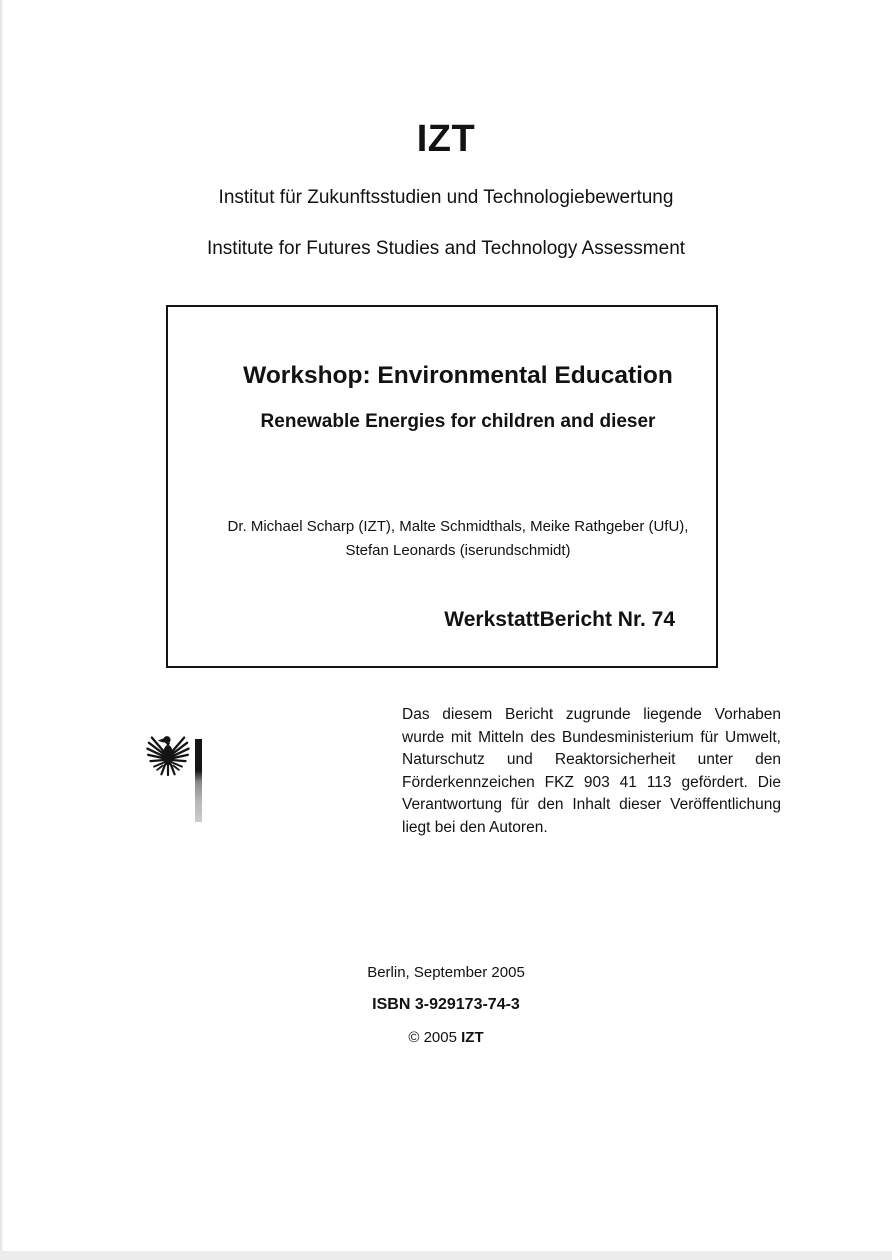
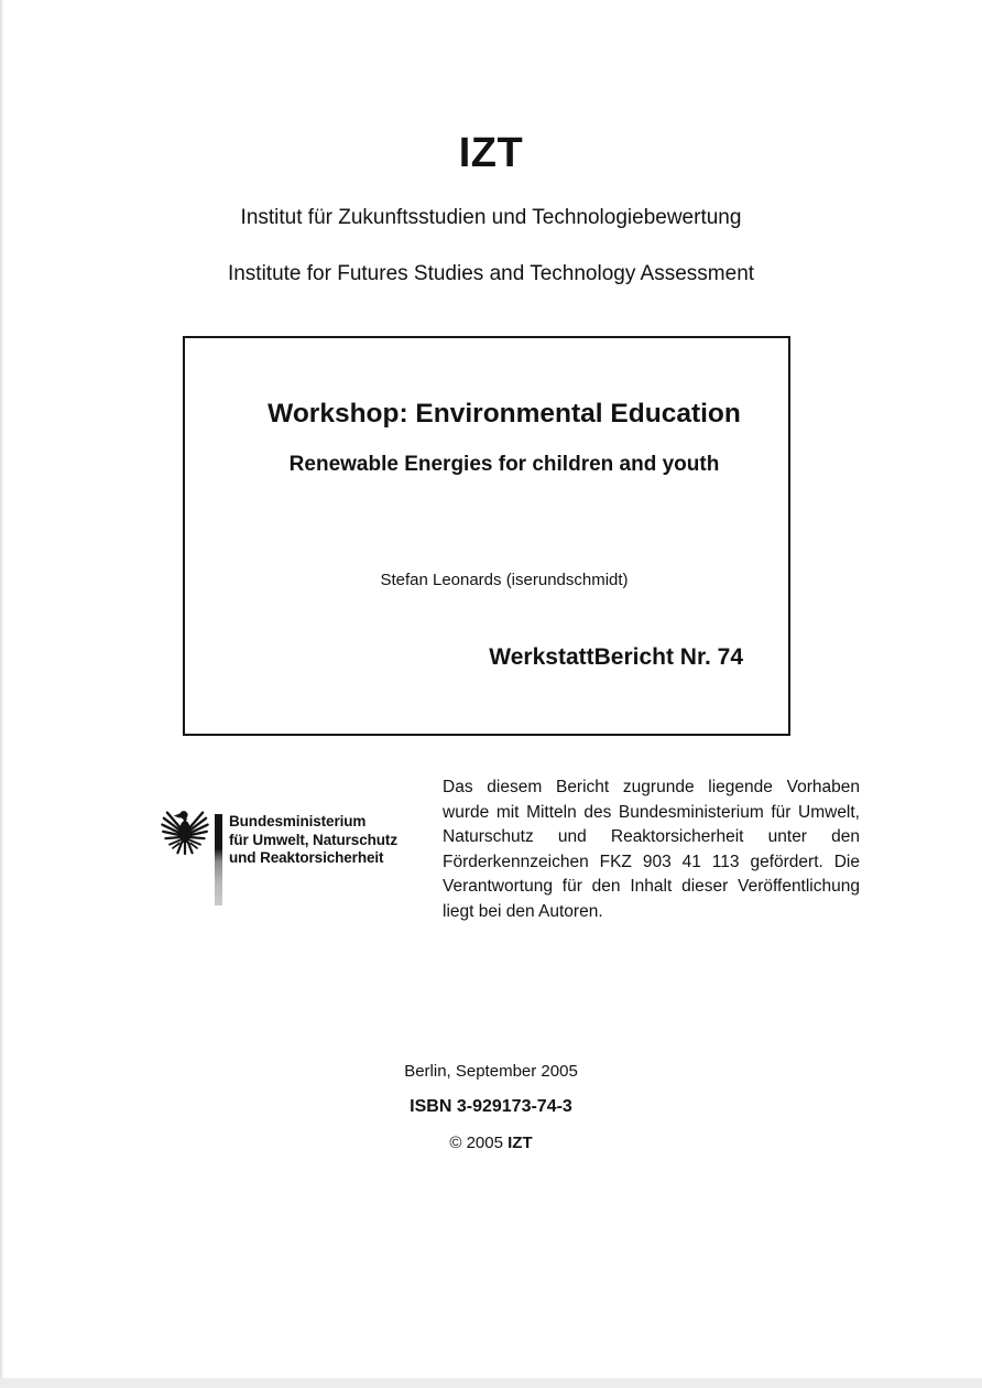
  IZT
  Institut für Zukunftsstudien und Technologiebewertung
  Institute for Futures Studies and Technology Assessment
  Workshop: Environmental Education
- Renewable Energies for children and dieser
+ Renewable Energies for children and youth
- Dr. Michael Scharp (IZT), Malte Schmidthals, Meike Rathgeber (UfU),
  Stefan Leonards (iserundschmidt)
  WerkstattBericht Nr. 74
+ Bundesministerium
+ für Umwelt, Naturschutz
+ und Reaktorsicherheit
  Das diesem Bericht zugrunde liegende Vorhaben wurde mit Mitteln des Bundesministerium für Umwelt, Naturschutz und Reaktorsicherheit unter den Förderkennzeichen FKZ 903 41 113 gefördert. Die Verantwortung für den Inhalt dieser Veröffentlichung liegt bei den Autoren.
  Berlin, September 2005
  ISBN 3-929173-74-3
  © 2005 IZT
